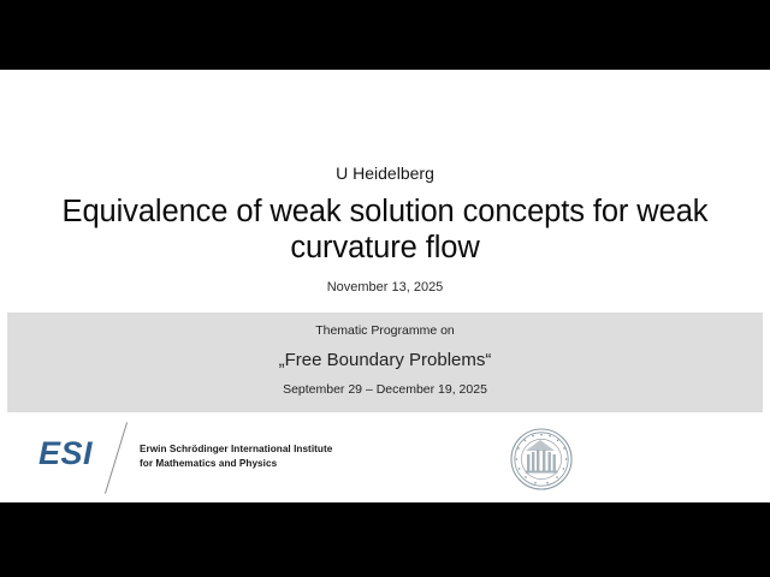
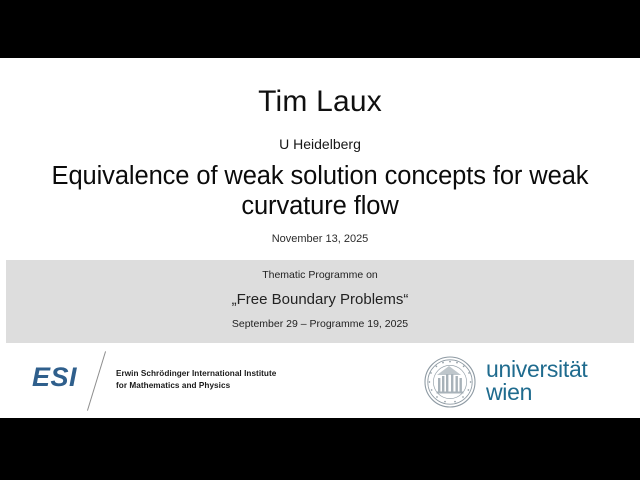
+ Tim Laux
  U Heidelberg
  Equivalence of weak solution concepts for weak curvature flow
  November 13, 2025
  Thematic Programme on
  „Free Boundary Problems“
- September 29 – December 19, 2025
+ September 29 – Programme 19, 2025
  ESI
  Erwin Schrödinger International Institute
  for Mathematics and Physics
+ universität
+ wien
